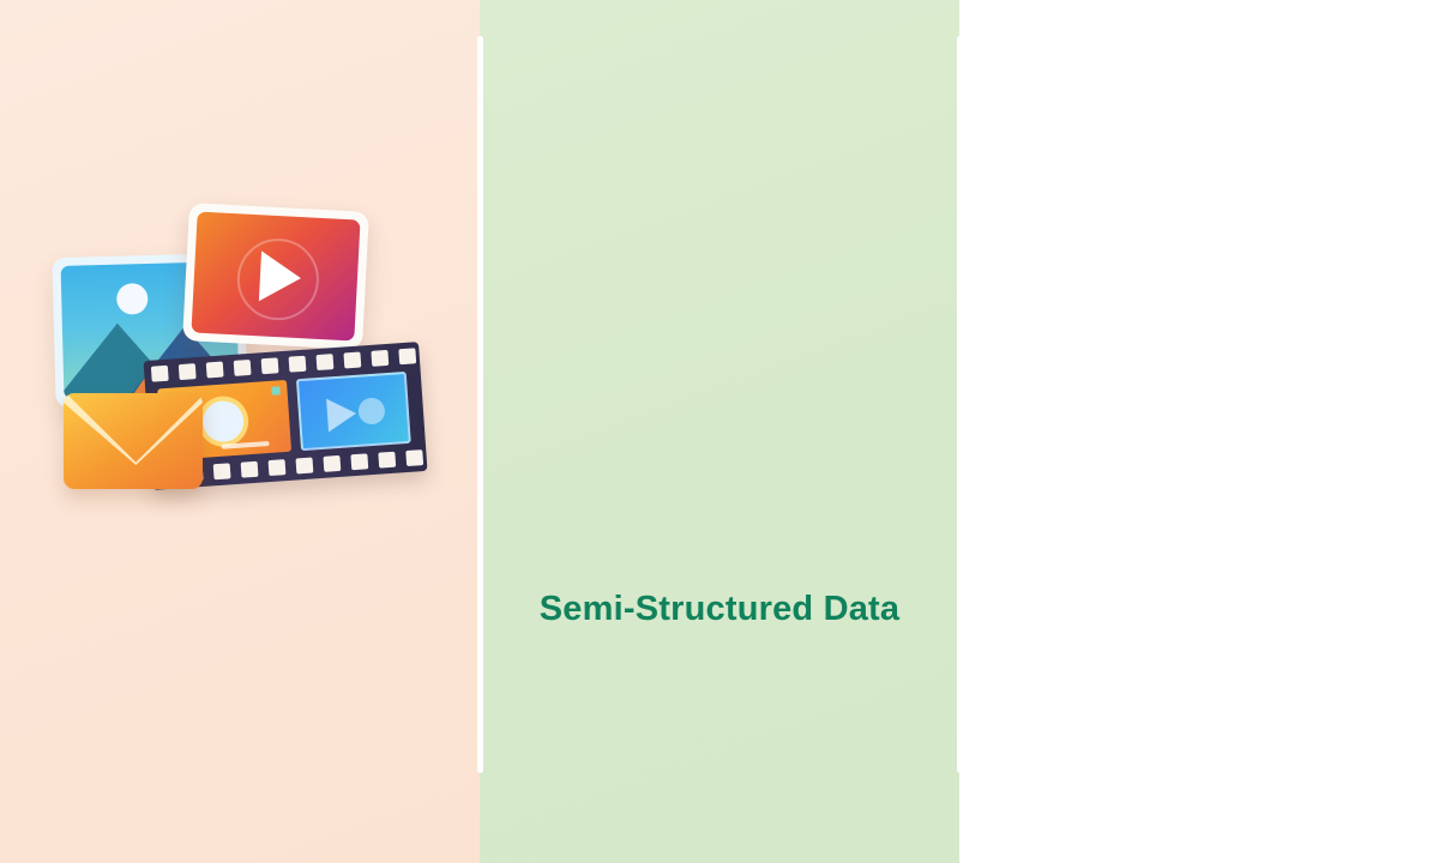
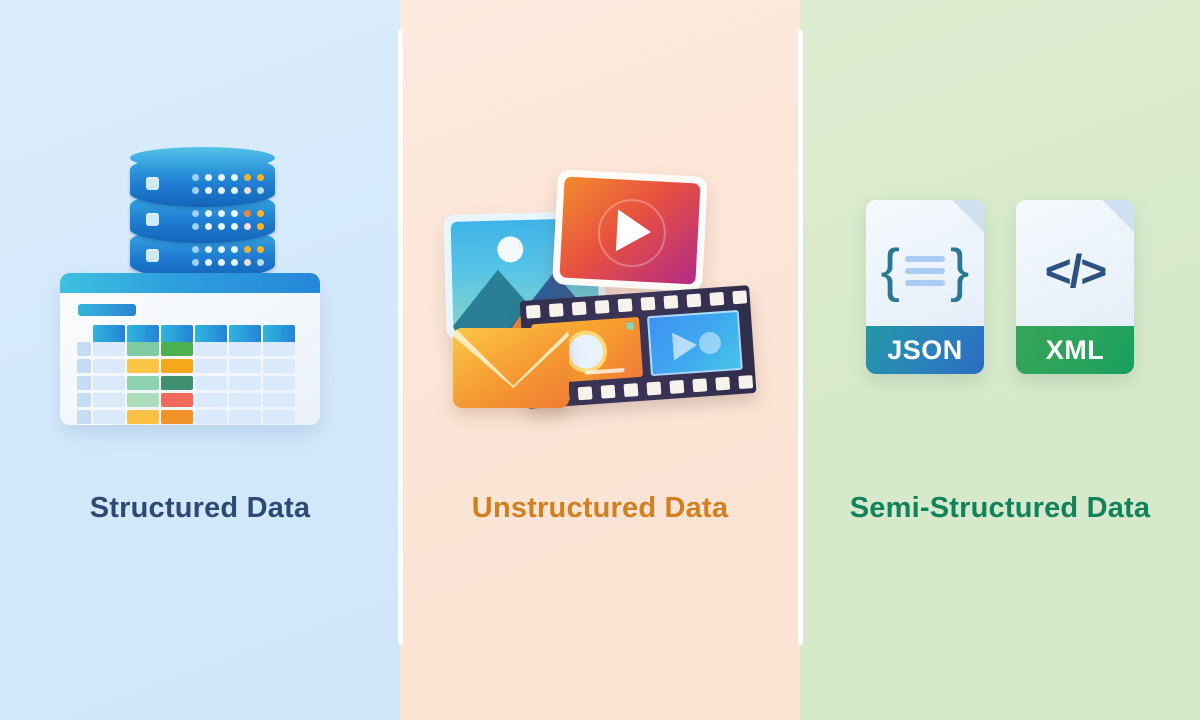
+ Structured Data
+ Unstructured Data
+ {
+ }
+ JSON
+ </>
+ XML
  Semi-Structured Data
